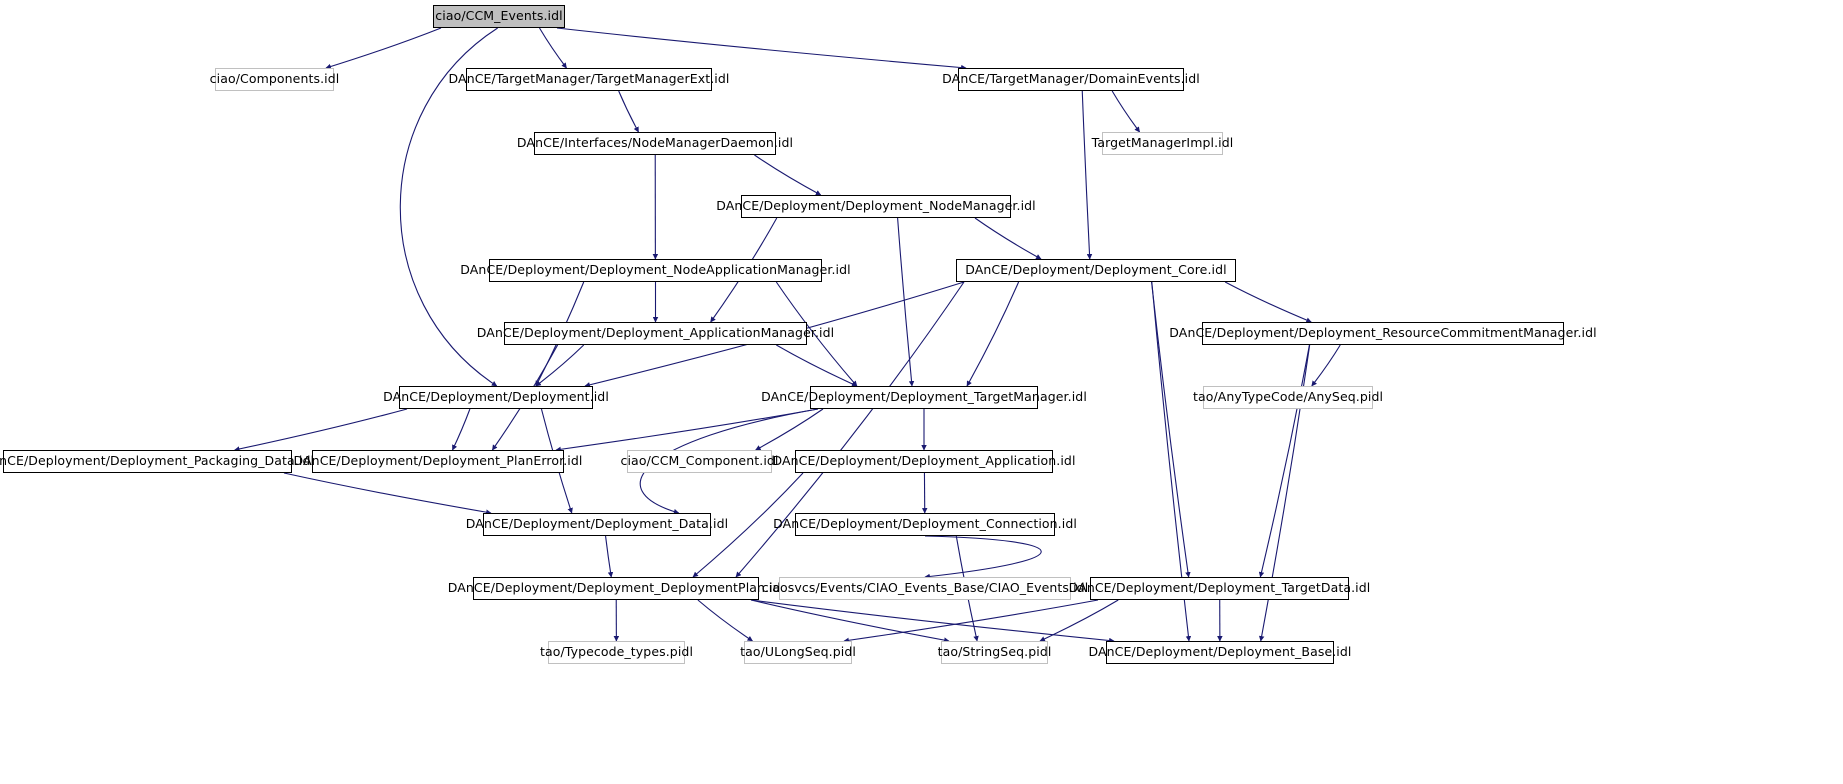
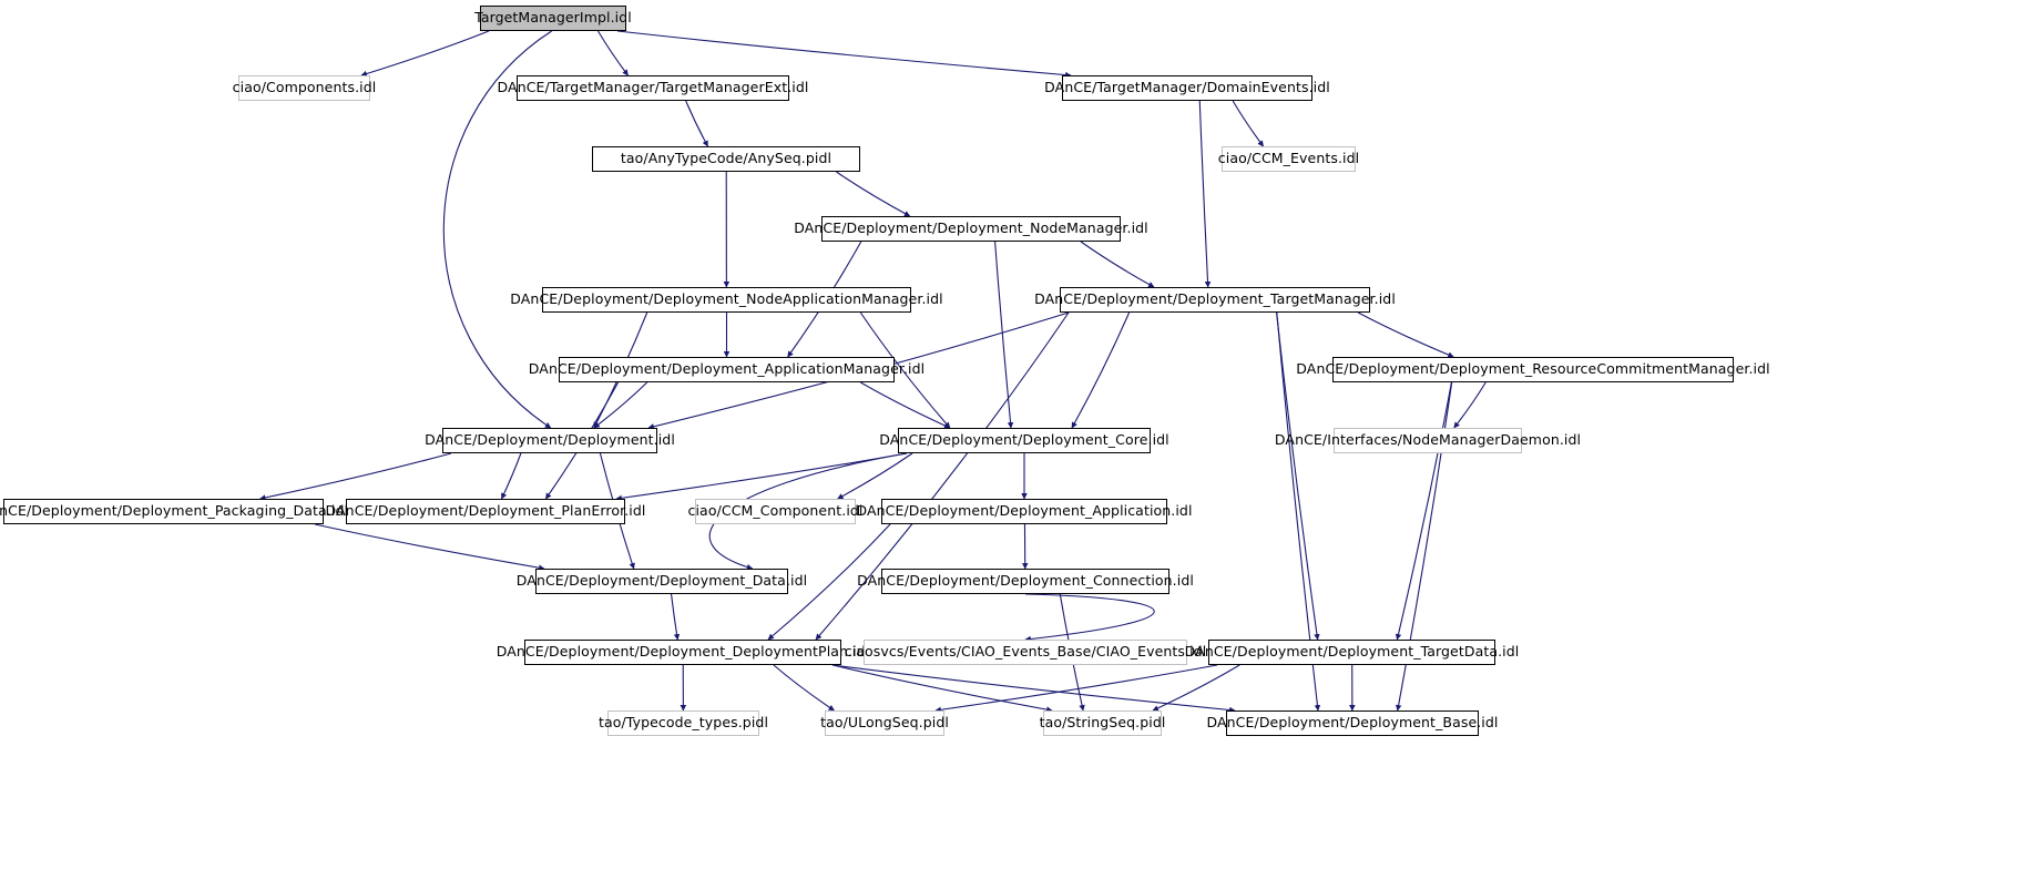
- ciao/CCM_Events.idl
+ TargetManagerImpl.idl
  ciao/Components.idl
  DAnCE/TargetManager/TargetManagerExt.idl
  DAnCE/TargetManager/DomainEvents.idl
- DAnCE/Interfaces/NodeManagerDaemon.idl
+ tao/AnyTypeCode/AnySeq.pidl
- TargetManagerImpl.idl
+ ciao/CCM_Events.idl
  DAnCE/Deployment/Deployment_NodeManager.idl
  DAnCE/Deployment/Deployment_NodeApplicationManager.idl
- DAnCE/Deployment/Deployment_Core.idl
+ DAnCE/Deployment/Deployment_TargetManager.idl
  DAnCE/Deployment/Deployment_ApplicationManager.idl
  DAnCE/Deployment/Deployment_ResourceCommitmentManager.idl
  DAnCE/Deployment/Deployment.idl
- DAnCE/Deployment/Deployment_TargetManager.idl
+ DAnCE/Deployment/Deployment_Core.idl
- tao/AnyTypeCode/AnySeq.pidl
+ DAnCE/Interfaces/NodeManagerDaemon.idl
  nCE/Deployment/Deployment_Packaging_Data.id
  DAnCE/Deployment/Deployment_PlanError.idl
  ciao/CCM_Component.idl
  DAnCE/Deployment/Deployment_Application.idl
  DAnCE/Deployment/Deployment_Data.idl
  DAnCE/Deployment/Deployment_Connection.idl
  DAnCE/Deployment/Deployment_DeploymentPlan.id
  ciaosvcs/Events/CIAO_Events_Base/CIAO_Events.idl
  DAnCE/Deployment/Deployment_TargetData.idl
  tao/Typecode_types.pidl
  tao/ULongSeq.pidl
  tao/StringSeq.pidl
  DAnCE/Deployment/Deployment_Base.idl
